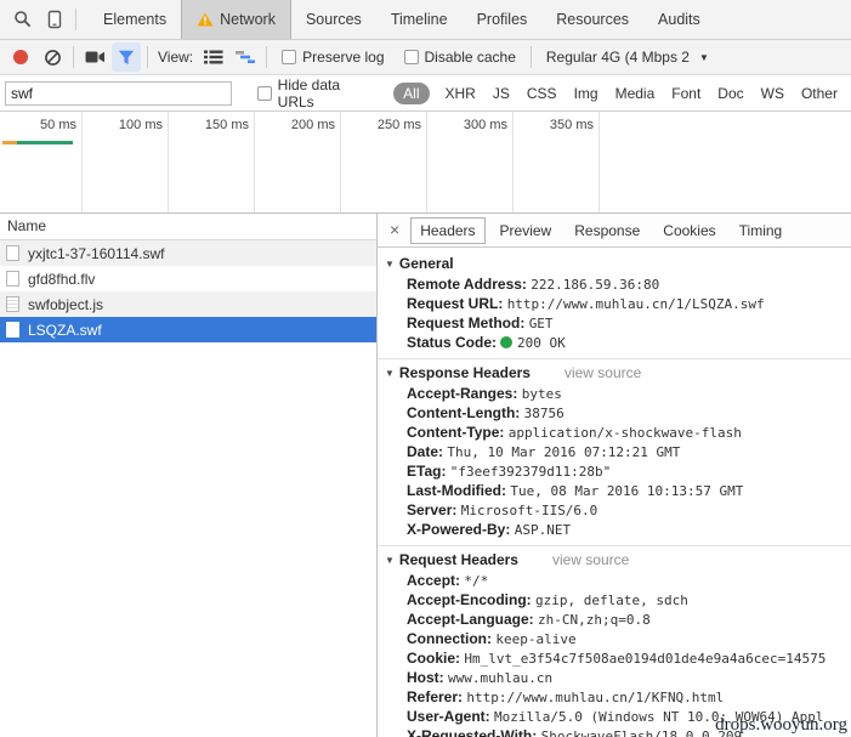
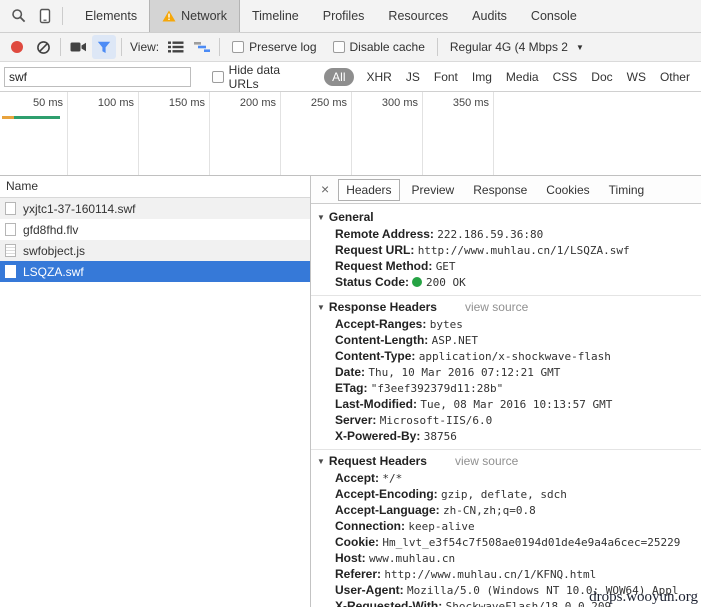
  Elements
  Network
- Sources
  Timeline
  Profiles
  Resources
  Audits
+ Console
  View:
  Preserve log
  Disable cache
  Regular 4G (4 Mbps 2
  ▼
  swf
  Hide data URLs
  All
  XHR
  JS
- CSS
+ Font
  Img
  Media
- Font
+ CSS
  Doc
  WS
  Other
  50 ms
  100 ms
  150 ms
  200 ms
  250 ms
  300 ms
  350 ms
  Name
  yxjtc1-37-160114.swf
  gfd8fhd.flv
  swfobject.js
  LSQZA.swf
  ×
  Headers
  Preview
  Response
  Cookies
  Timing
  ▼ General
  Remote Address: 222.186.59.36:80
  Request URL: http://www.muhlau.cn/1/LSQZA.swf
  Request Method: GET
  Status Code: 200 OK
  ▼ Response Headers view source
  Accept-Ranges: bytes
- Content-Length: 38756
+ Content-Length: ASP.NET
  Content-Type: application/x-shockwave-flash
  Date: Thu, 10 Mar 2016 07:12:21 GMT
  ETag: "f3eef392379d11:28b"
  Last-Modified: Tue, 08 Mar 2016 10:13:57 GMT
  Server: Microsoft-IIS/6.0
- X-Powered-By: ASP.NET
+ X-Powered-By: 38756
  ▼ Request Headers view source
  Accept: */*
  Accept-Encoding: gzip, deflate, sdch
  Accept-Language: zh-CN,zh;q=0.8
  Connection: keep-alive
- Cookie: Hm_lvt_e3f54c7f508ae0194d01de4e9a4a6cec=14575
+ Cookie: Hm_lvt_e3f54c7f508ae0194d01de4e9a4a6cec=25229
  Host: www.muhlau.cn
  Referer: http://www.muhlau.cn/1/KFNQ.html
  User-Agent: Mozilla/5.0 (Windows NT 10.0; WOW64) Appl
  drops.wooyun.org
